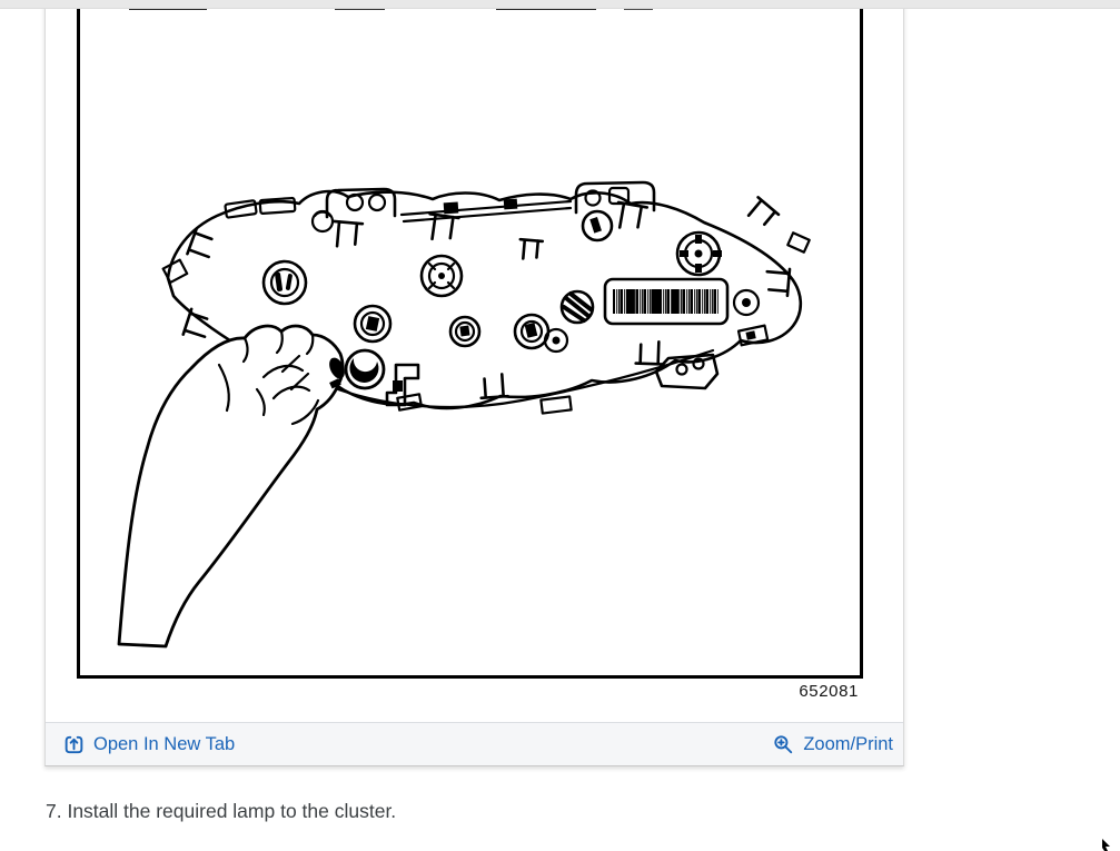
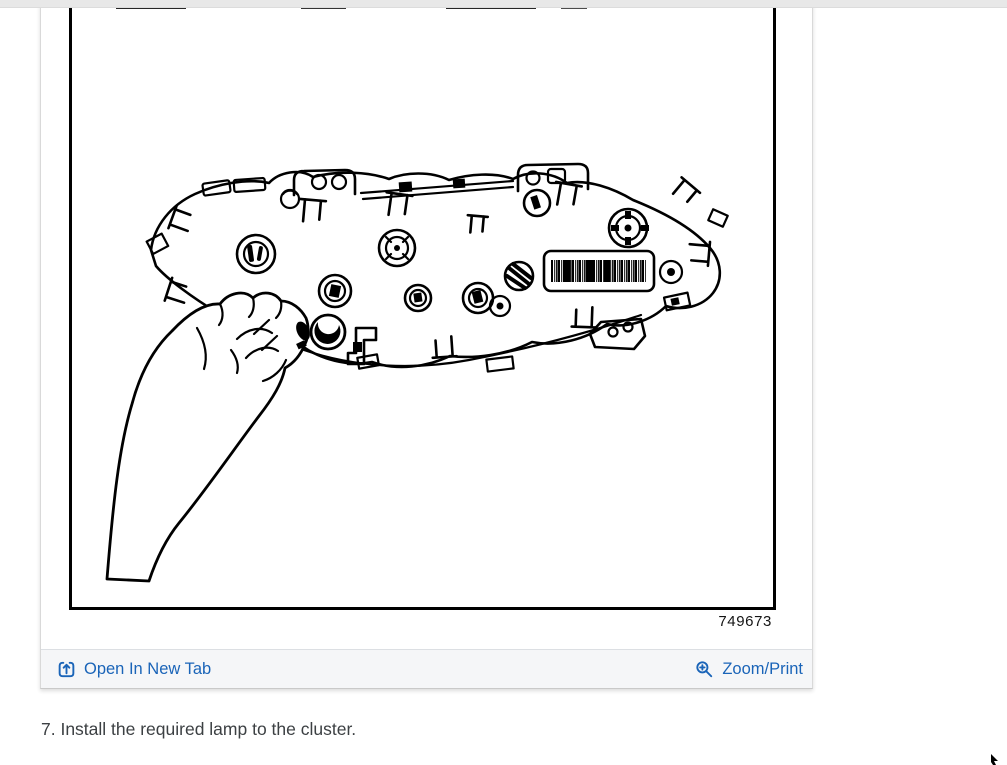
- 652081
+ 749673
  Open In New Tab
  Zoom/Print
  7. Install the required lamp to the cluster.
